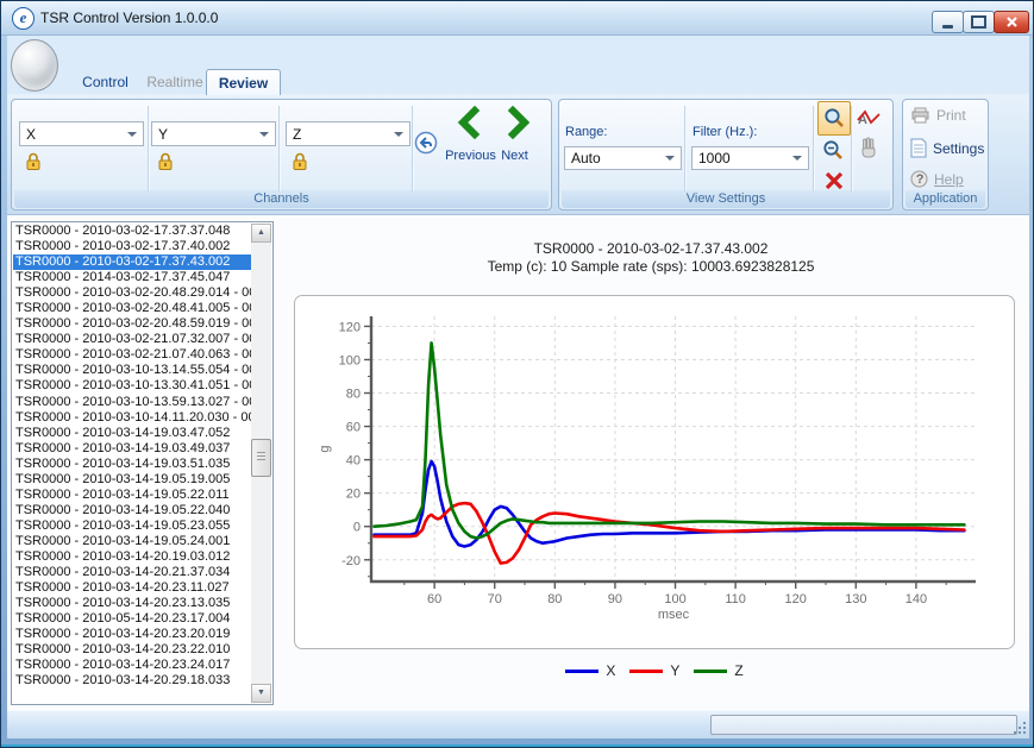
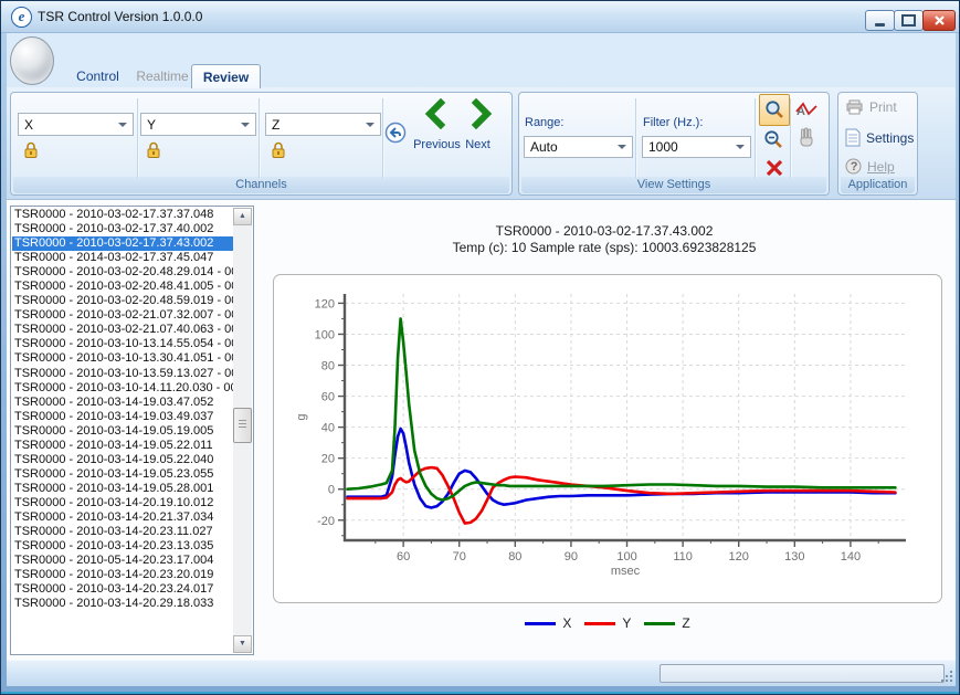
  e
  TSR Control Version 1.0.0.0
  Control
  Realtime
  Review
  X
  Y
  Z
  Previous
  Next
  Channels
  Range:
  Auto
  Filter (Hz.):
  1000
  A
  View Settings
  Print
  Settings
  ?
  Help
  Application
  TSR0000 - 2010-03-02-17.37.37.048
  TSR0000 - 2010-03-02-17.37.40.002
  TSR0000 - 2010-03-02-17.37.43.002
  TSR0000 - 2014-03-02-17.37.45.047
  TSR0000 - 2010-03-02-20.48.29.014 - 0
  TSR0000 - 2010-03-02-20.48.41.005 - 0
  TSR0000 - 2010-03-02-20.48.59.019 - 0
  TSR0000 - 2010-03-02-21.07.32.007 - 0
  TSR0000 - 2010-03-02-21.07.40.063 - 0
  TSR0000 - 2010-03-10-13.14.55.054 - 0
  TSR0000 - 2010-03-10-13.30.41.051 - 0
  TSR0000 - 2010-03-10-13.59.13.027 - 0
  TSR0000 - 2010-03-10-14.11.20.030 - 0
  TSR0000 - 2010-03-14-19.03.47.052
  TSR0000 - 2010-03-14-19.03.49.037
- TSR0000 - 2010-03-14-19.03.51.035
  TSR0000 - 2010-03-14-19.05.19.005
  TSR0000 - 2010-03-14-19.05.22.011
  TSR0000 - 2010-03-14-19.05.22.040
  TSR0000 - 2010-03-14-19.05.23.055
- TSR0000 - 2010-03-14-19.05.24.001
+ TSR0000 - 2010-03-14-19.05.28.001
- TSR0000 - 2010-03-14-20.19.03.012
+ TSR0000 - 2010-03-14-20.19.10.012
  TSR0000 - 2010-03-14-20.21.37.034
  TSR0000 - 2010-03-14-20.23.11.027
  TSR0000 - 2010-03-14-20.23.13.035
  TSR0000 - 2010-05-14-20.23.17.004
  TSR0000 - 2010-03-14-20.23.20.019
- TSR0000 - 2010-03-14-20.23.22.010
  TSR0000 - 2010-03-14-20.23.24.017
  TSR0000 - 2010-03-14-20.29.18.033
  TSR0000 - 2010-03-02-17.37.43.002
  Temp (c): 10 Sample rate (sps): 10003.6923828125
  -20
  0
  20
  40
  60
  80
  100
  120
  60
  70
  80
  90
  100
  110
  120
  130
  140
  msec
  X
  Y
  Z
